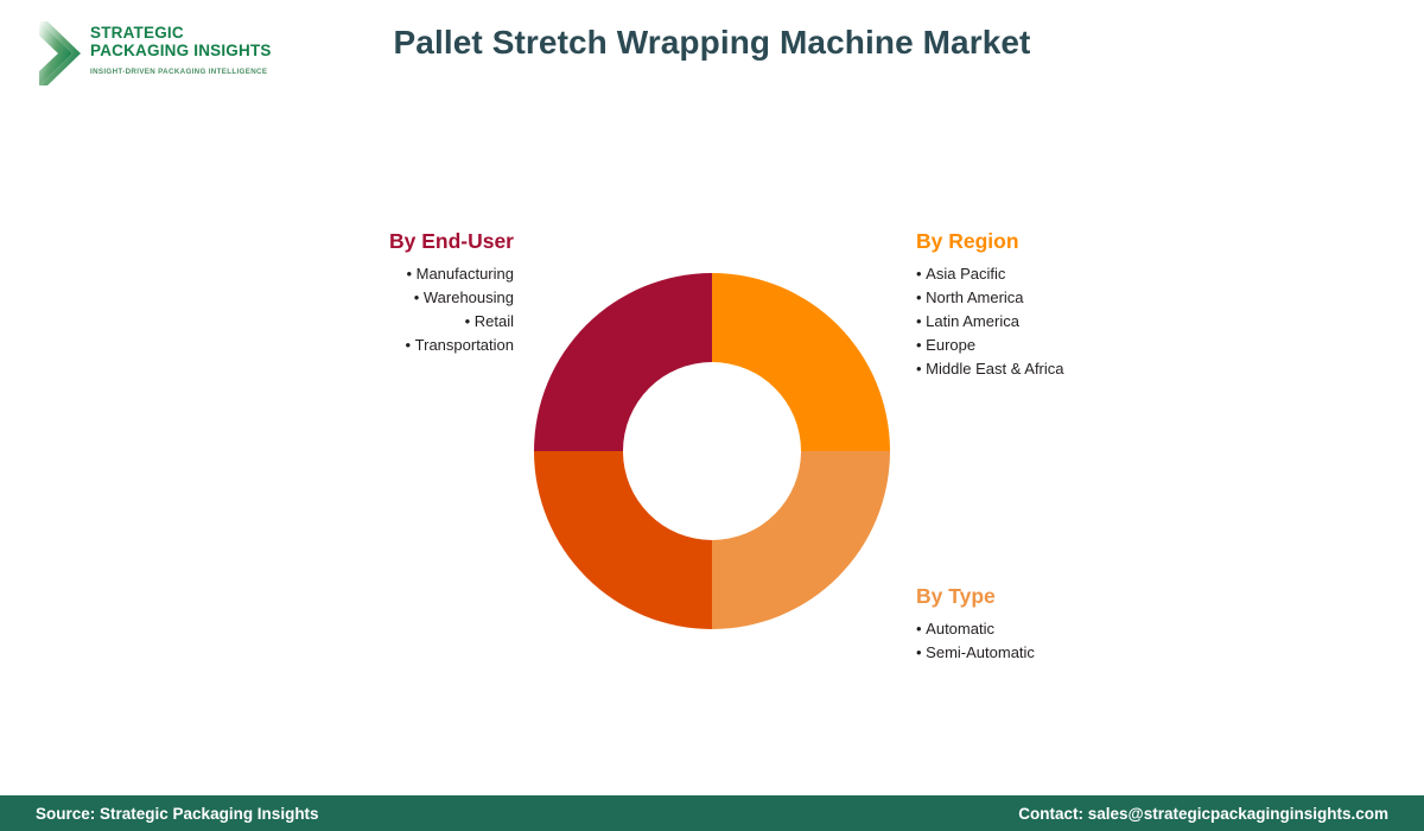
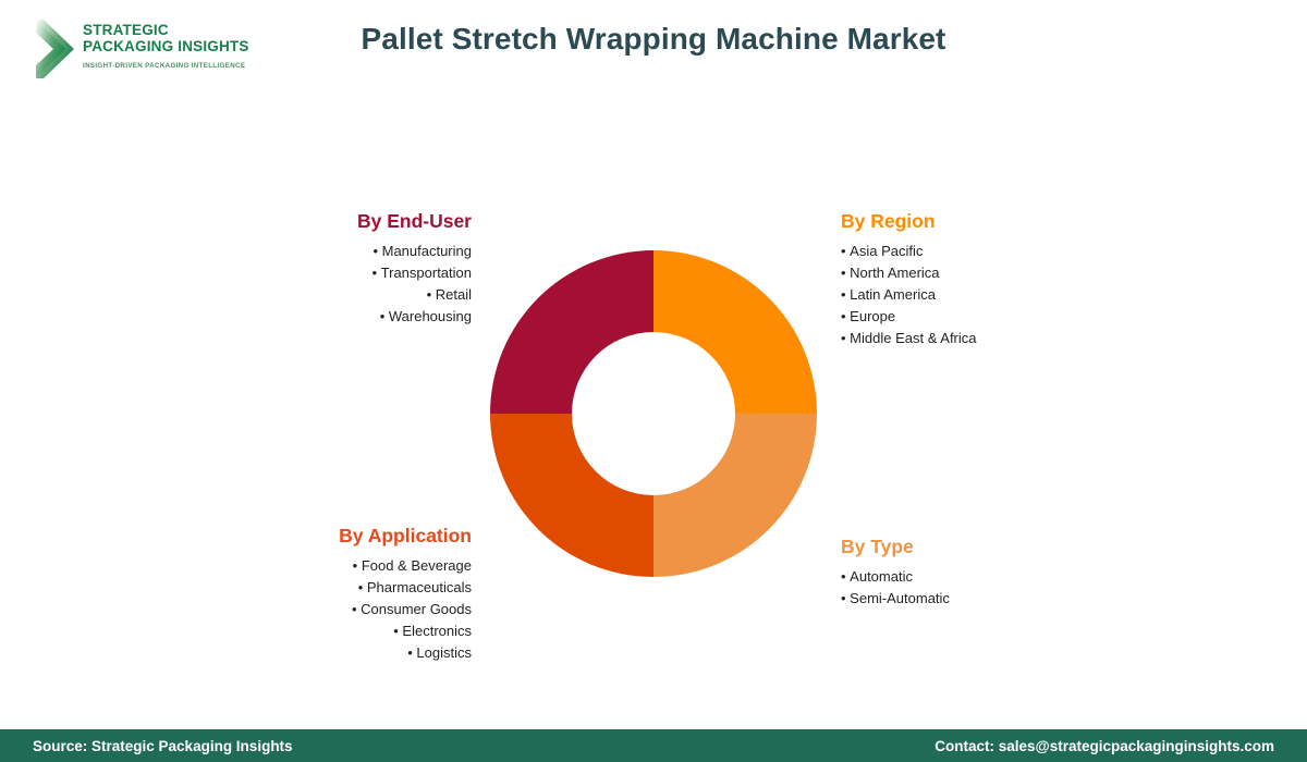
  STRATEGIC
  PACKAGING INSIGHTS
  Pallet Stretch Wrapping Machine Market
  By End-User
  Manufacturing
- Warehousing
+ Transportation
  Retail
- Transportation
+ Warehousing
  By Region
  Asia Pacific
  North America
  Latin America
  Europe
  Middle East & Africa
+ By Application
+ Food & Beverage
+ Pharmaceuticals
+ Consumer Goods
+ Electronics
+ Logistics
  By Type
  Automatic
  Semi-Automatic
  Source: Strategic Packaging Insights
  Contact: sales@strategicpackaginginsights.com
